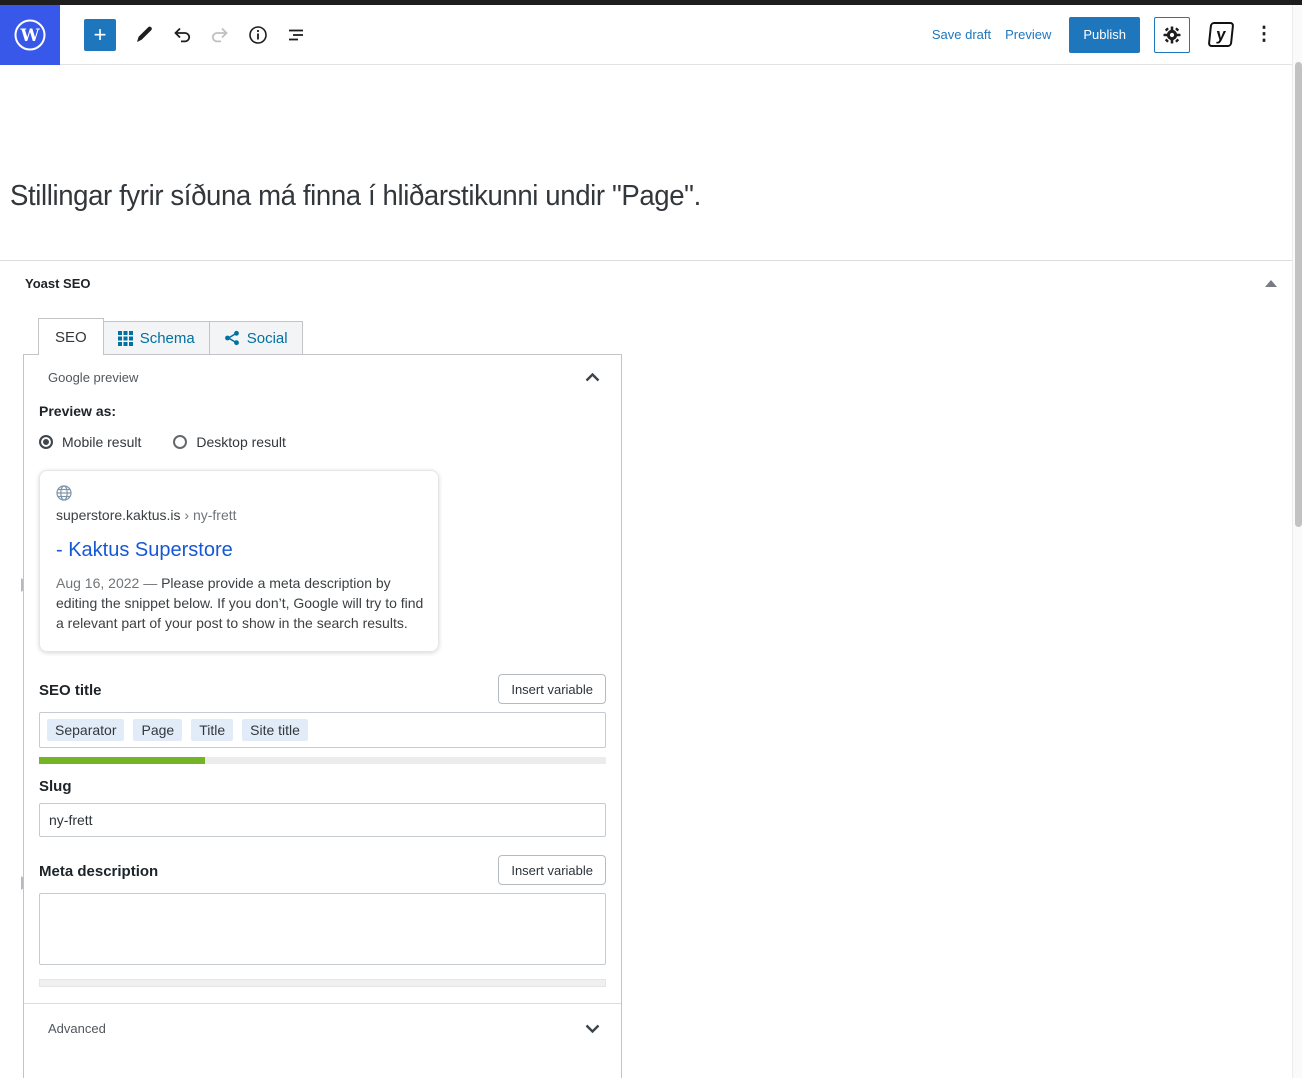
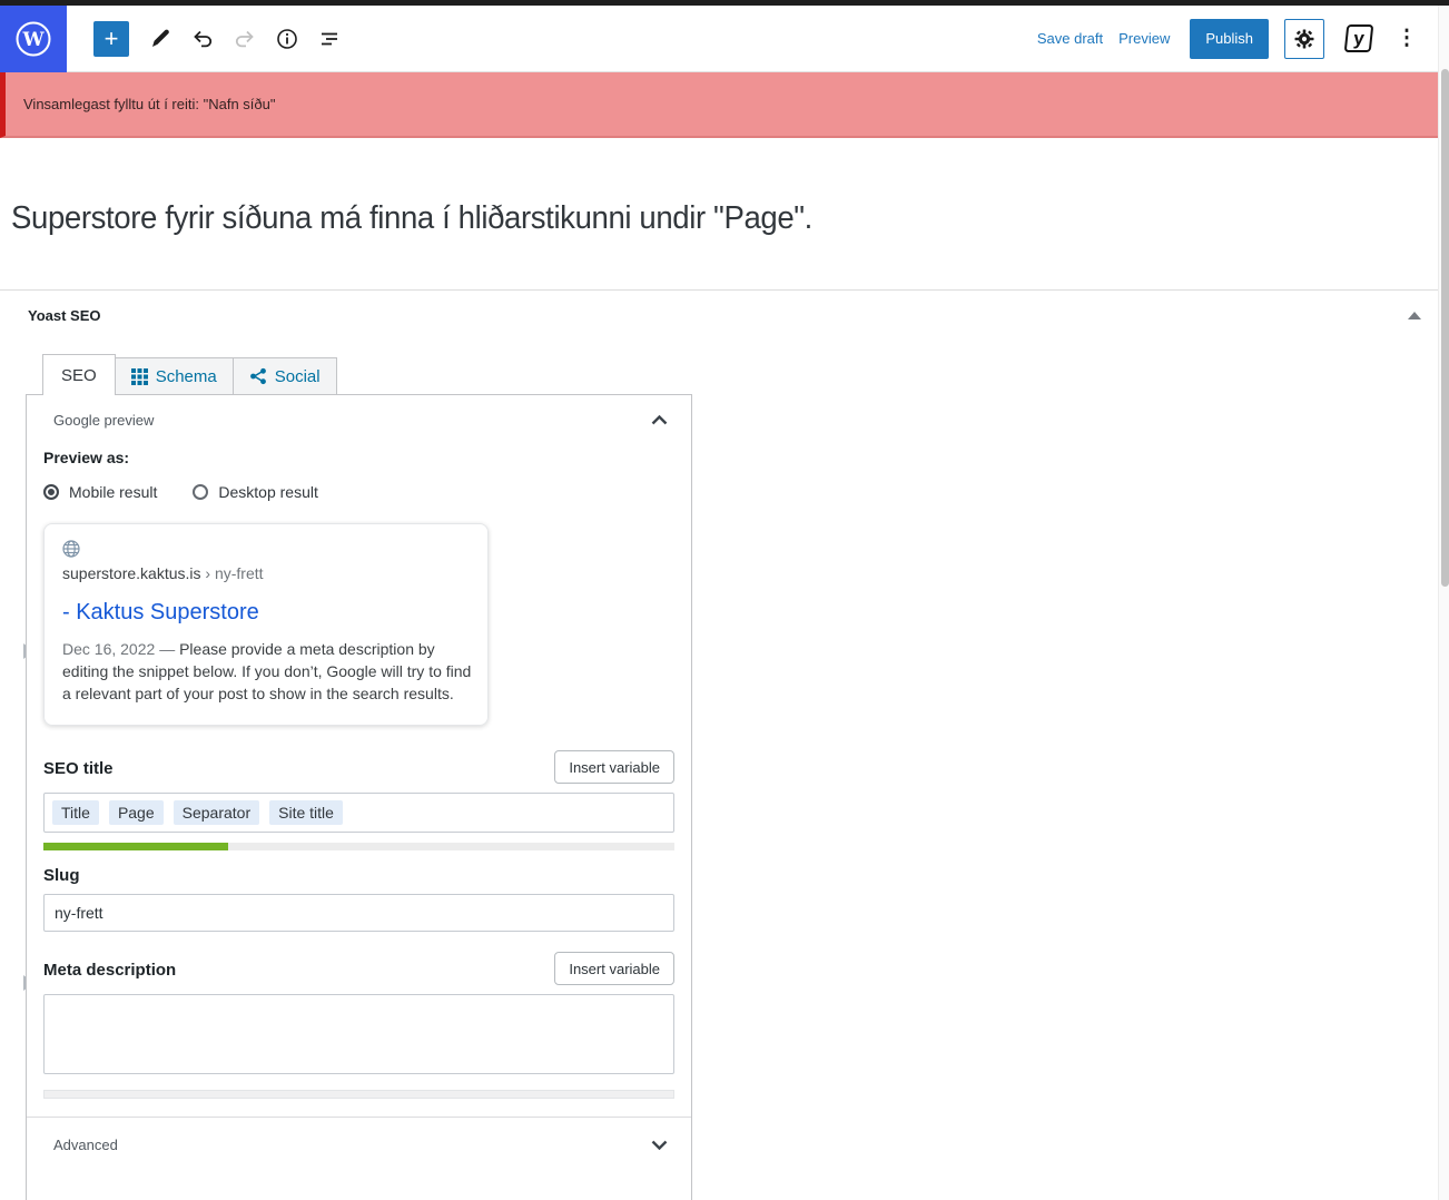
  W
  +
  Save draft
  Preview
  Publish
  ⋮
+ Vinsamlegast fylltu út í reiti: "Nafn síðu"
- Stillingar fyrir síðuna má finna í hliðarstikunni undir "Page".
+ Superstore fyrir síðuna má finna í hliðarstikunni undir "Page".
  Yoast SEO
  SEO
  Schema
  Social
  Google preview
  Preview as:
  Mobile result
  Desktop result
  superstore.kaktus.is › ny-frett
  - Kaktus Superstore
- Aug 16, 2022 — Please provide a meta description by editing the snippet below. If you don’t, Google will try to find a relevant part of your post to show in the search results.
+ Dec 16, 2022 — Please provide a meta description by editing the snippet below. If you don’t, Google will try to find a relevant part of your post to show in the search results.
  SEO title
  Insert variable
- Separator
+ Title
  Page
- Title
+ Separator
  Site title
  Slug
  ny-frett
  Meta description
  Insert variable
  Advanced
